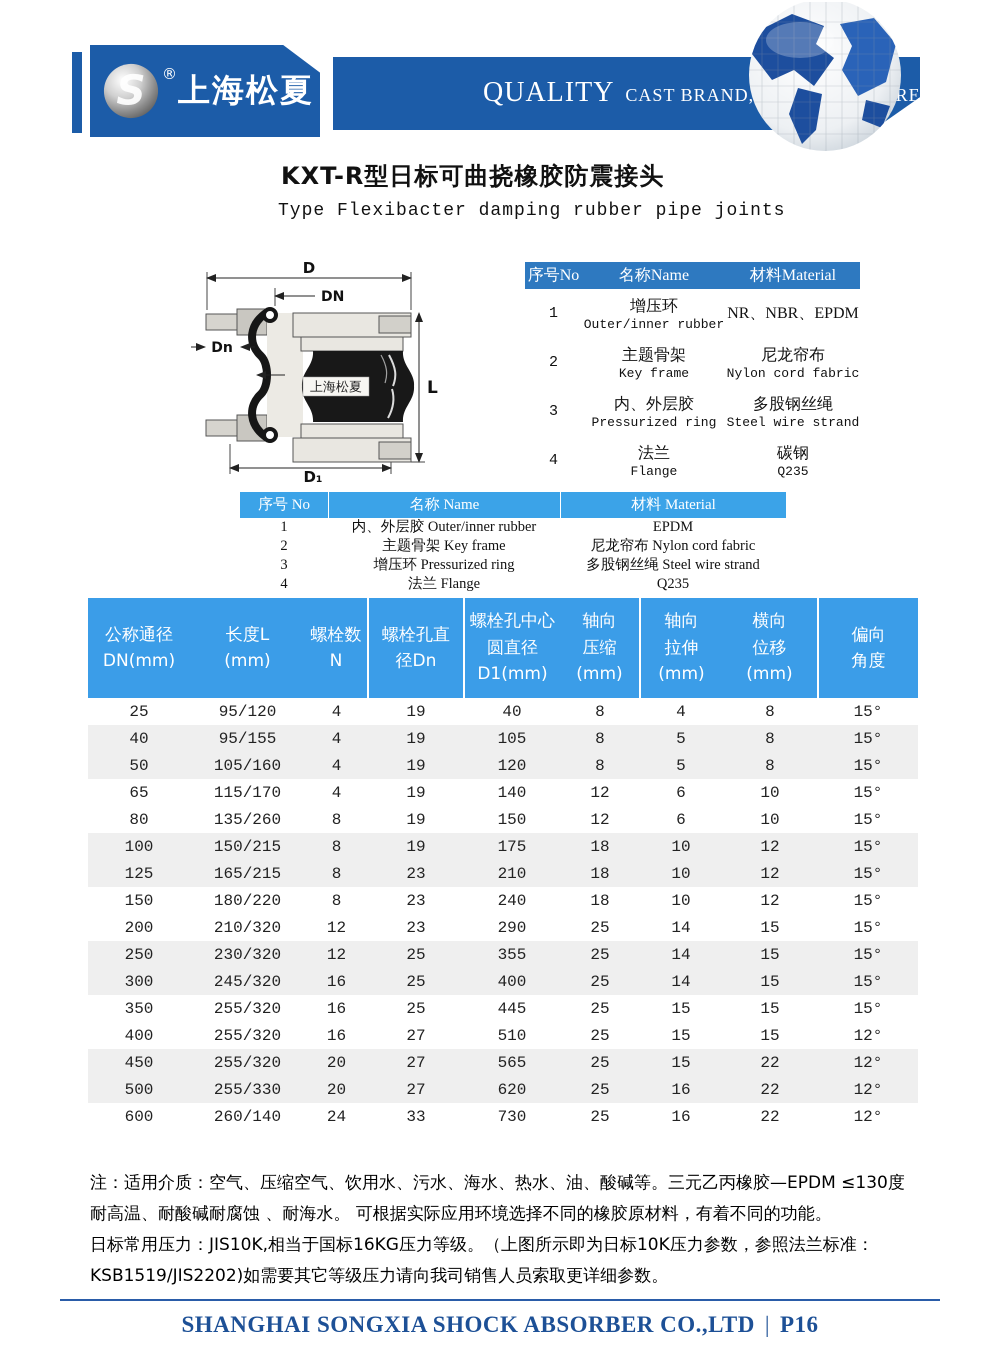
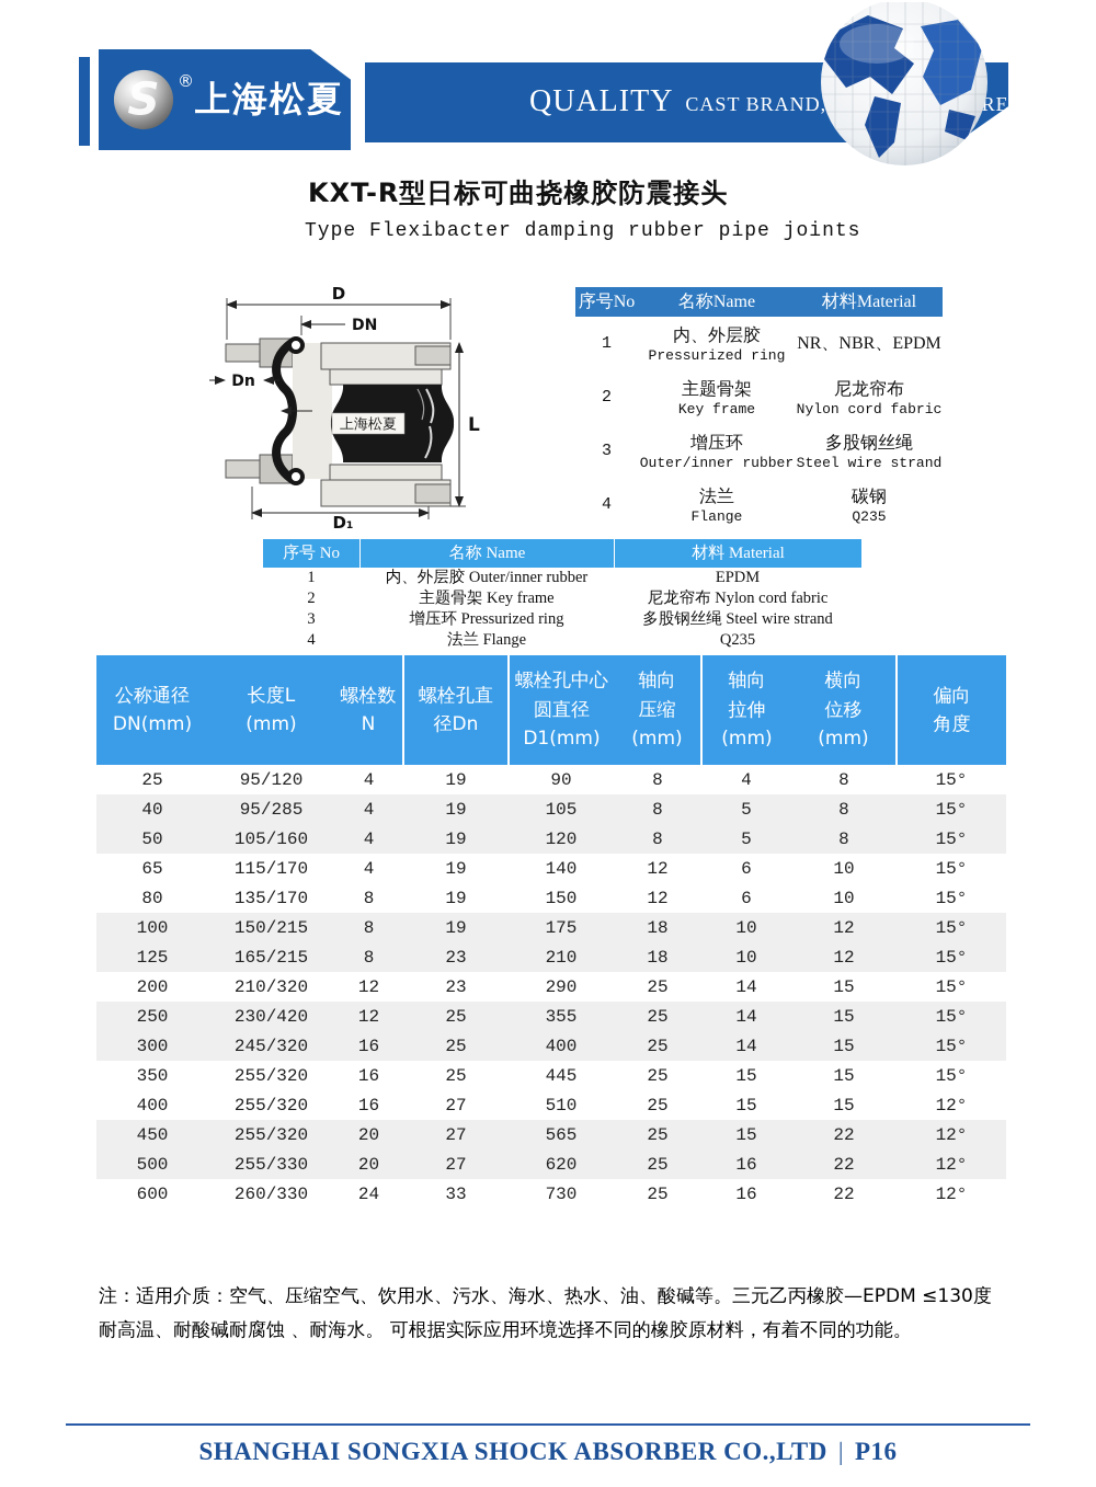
  S
  ®
  上海松夏
  QUALITY
  CAST BRAND,
  KXT-R型日标可曲挠橡胶防震接头
  Type Flexibacter damping rubber pipe joints
  D
  DN
  Dn
  上海松夏
  L
  D₁
  序号No
  名称Name
  材料Material
  1
- 增压环
+ 内、外层胶
- Outer/inner rubber
+ Pressurized ring
  NR、NBR、EPDM
  2
  主题骨架
  Key frame
  尼龙帘布
  Nylon cord fabric
  3
- 内、外层胶
+ 增压环
- Pressurized ring
+ Outer/inner rubber
  多股钢丝绳
  Steel wire strand
  4
  法兰
  Flange
  碳钢
  Q235
  序号 No
  名称 Name
  材料 Material
  1
  内、外层胶 Outer/inner rubber
  EPDM
  2
  主题骨架 Key frame
  尼龙帘布 Nylon cord fabric
  3
  增压环 Pressurized ring
  多股钢丝绳 Steel wire strand
  4
  法兰 Flange
  Q235
  公称通径 DN(mm)	长度L (mm)	螺栓数 N	螺栓孔直 径Dn	螺栓孔中心 圆直径 D1(mm)	轴向 压缩 (mm)	轴向 拉伸 (mm)	横向 位移 (mm)	偏向 角度
- 25	95/120	4	19	40	8	4	8	15°
+ 25	95/120	4	19	90	8	4	8	15°
- 40	95/155	4	19	105	8	5	8	15°
+ 40	95/285	4	19	105	8	5	8	15°
  50	105/160	4	19	120	8	5	8	15°
  65	115/170	4	19	140	12	6	10	15°
- 80	135/260	8	19	150	12	6	10	15°
+ 80	135/170	8	19	150	12	6	10	15°
  100	150/215	8	19	175	18	10	12	15°
  125	165/215	8	23	210	18	10	12	15°
- 150	180/220	8	23	240	18	10	12	15°
  200	210/320	12	23	290	25	14	15	15°
- 250	230/320	12	25	355	25	14	15	15°
+ 250	230/420	12	25	355	25	14	15	15°
  300	245/320	16	25	400	25	14	15	15°
  350	255/320	16	25	445	25	15	15	15°
  400	255/320	16	27	510	25	15	15	12°
  450	255/320	20	27	565	25	15	22	12°
  500	255/330	20	27	620	25	16	22	12°
- 600	260/140	24	33	730	25	16	22	12°
+ 600	260/330	24	33	730	25	16	22	12°
  注：适用介质：空气、压缩空气、饮用水、污水、海水、热水、油、酸碱等。三元乙丙橡胶—EPDM ≤130度 耐高温、耐酸碱耐腐蚀 、耐海水。 可根据实际应用环境选择不同的橡胶原材料，有着不同的功能。
- 日标常用压力：JIS10K,相当于国标16KG压力等级。（上图所示即为日标10K压力参数，参照法兰标准：KSB1519/JIS2202)如需要其它等级压力请向我司销售人员索取更详细参数。
  SHANGHAI SONGXIA SHOCK ABSORBER CO.,LTD | P16
